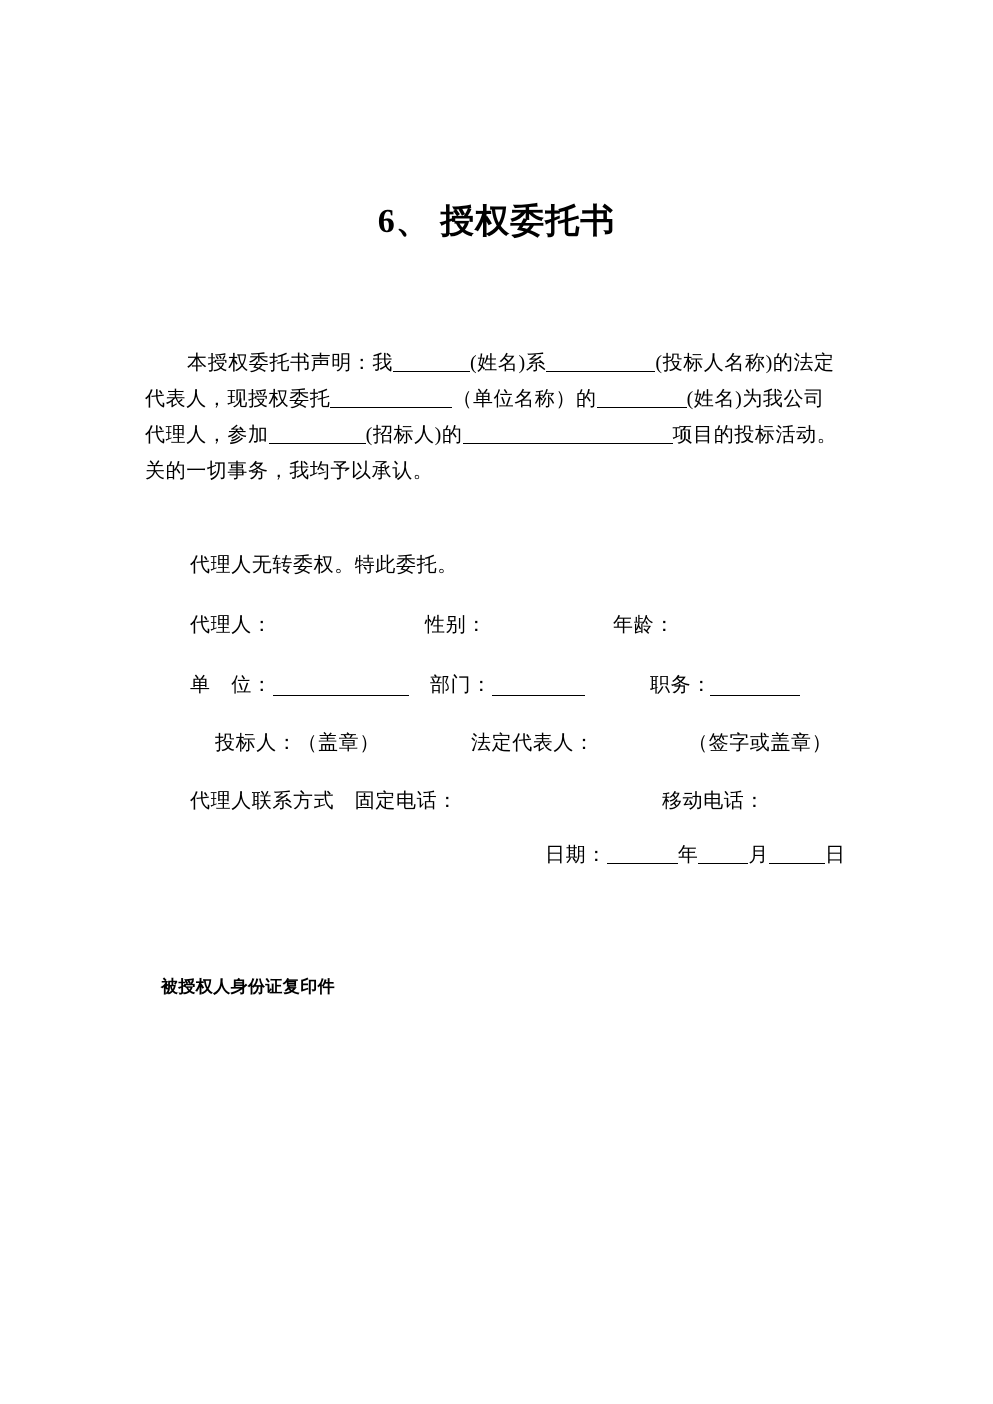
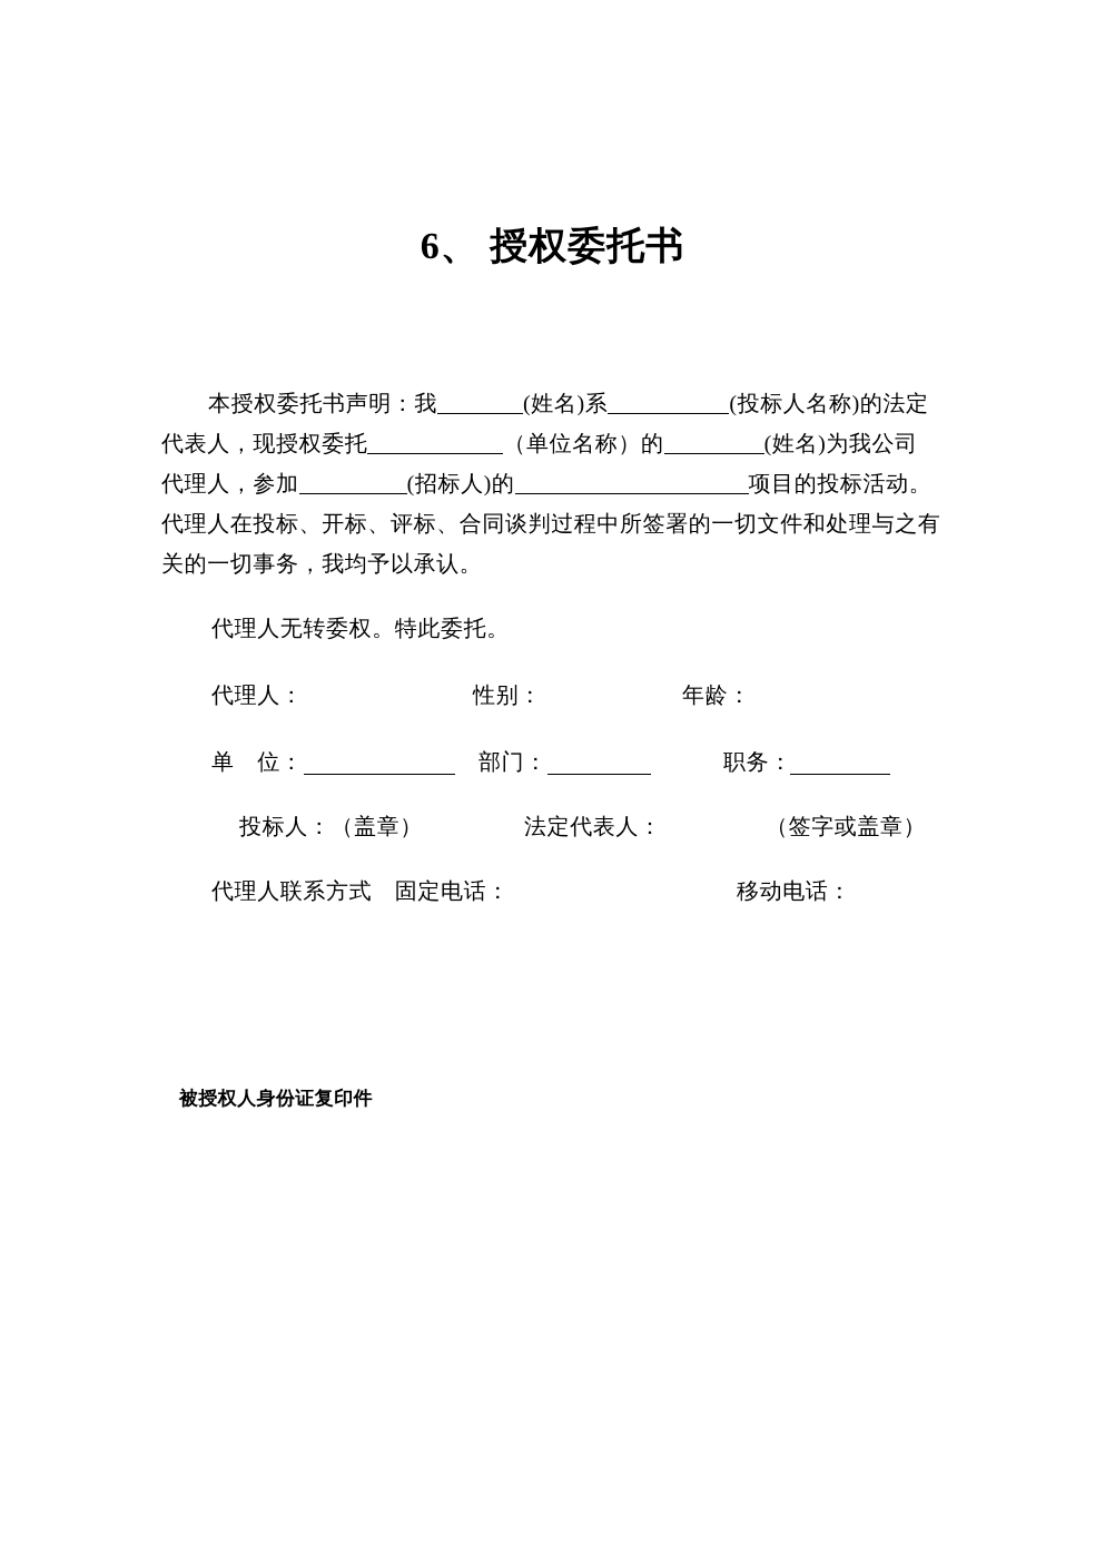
  6、 授权委托书
  本授权委托书声明：我 (姓名)系 (投标人名称)的法定
  代表人，现授权委托 （单位名称）的 (姓名)为我公司
  代理人，参加 (招标人)的 项目的投标活动。
+ 代理人在投标、开标、评标、合同谈判过程中所签署的一切文件和处理与之有
  关的一切事务，我均予以承认。
  代理人无转委权。特此委托。
  代理人：
  性别：
  年龄：
  单 位：
  部门：
  职务：
  投标人：（盖章）
  法定代表人：
  （签字或盖章）
  代理人联系方式 固定电话：
  移动电话：
- 日期： 年 月 日
  被授权人身份证复印件
